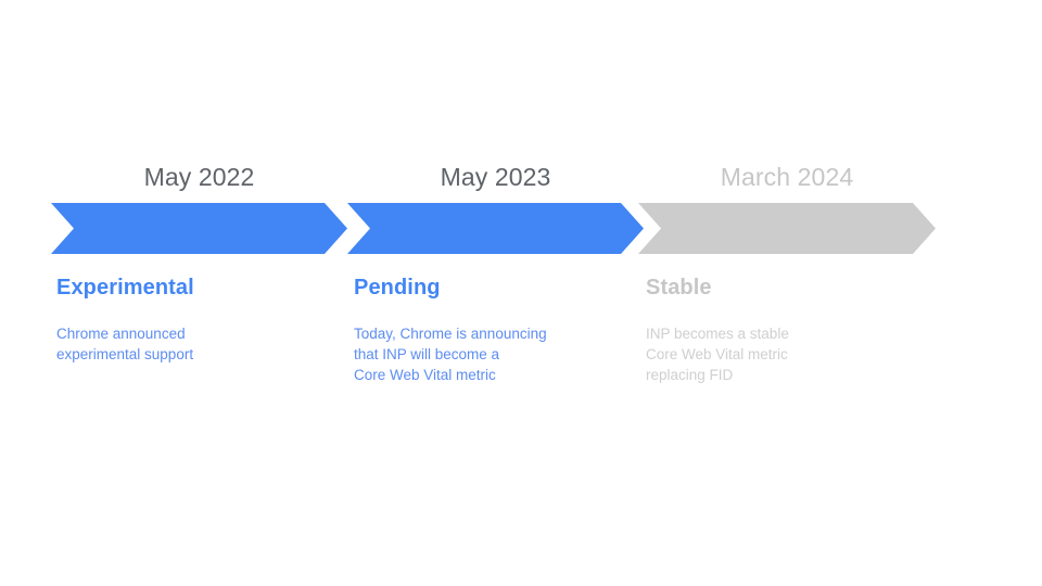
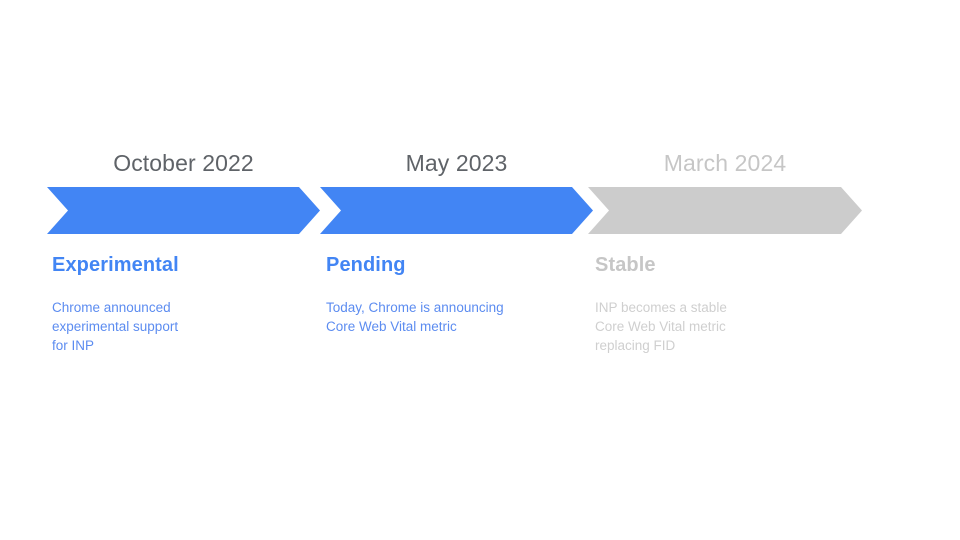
- May 2022
+ October 2022
  Experimental
  Chrome announced
  experimental support
+ for INP
  May 2023
  Pending
  Today, Chrome is announcing
- that INP will become a
  Core Web Vital metric
  March 2024
  Stable
  INP becomes a stable
  Core Web Vital metric
  replacing FID
